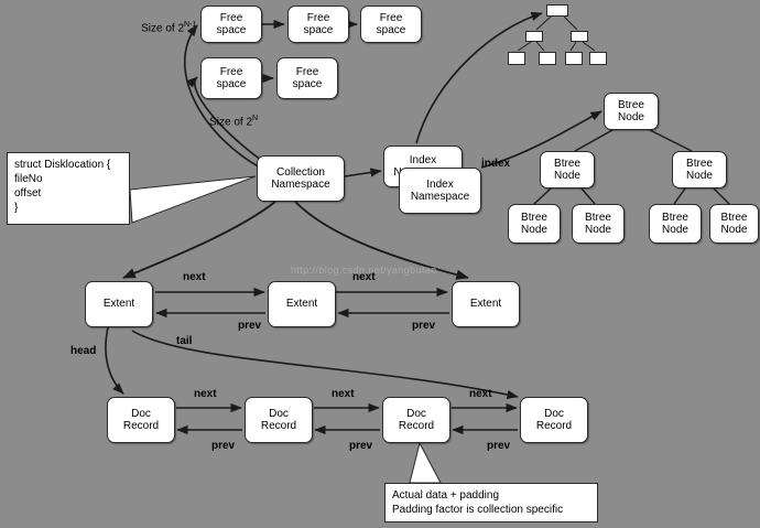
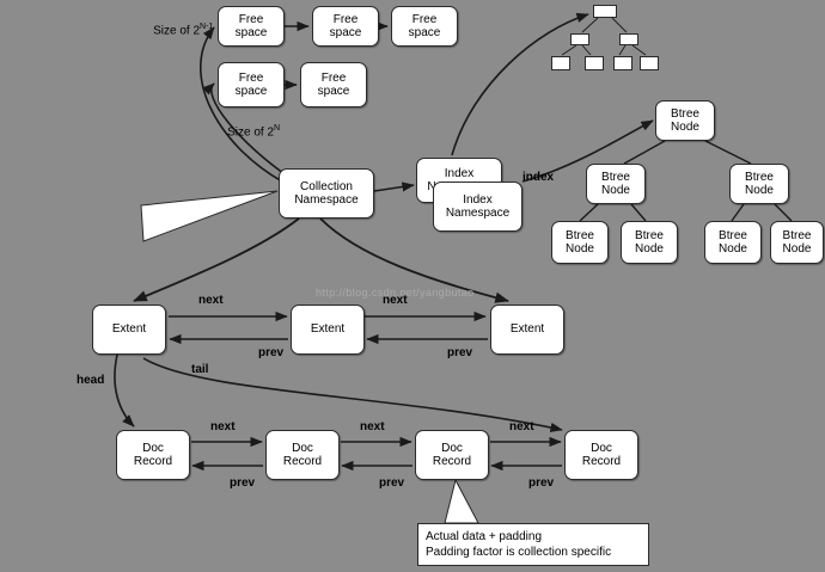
  Free
  space
  Free
  space
  Free
  space
  Free
  space
  Free
  space
  Size of 2
  Size of 2
  Collection
  Namespace
  Index
  Index
  Namespace
  index
  Btree
  Node
  Btree
  Node
  Btree
  Node
  Btree
  Node
  Btree
  Node
  Btree
  Node
  Btree
  Node
  http://blog.csdn.net/yangbutao
  Extent
  Extent
  Extent
  Doc
  Record
  Doc
  Record
  Doc
  Record
  Doc
  Record
  next
  next
  prev
  prev
  head
  tail
  next
  next
  next
  prev
  prev
  prev
- struct Disklocation {
- fileNo
- offset
- }
  Actual data + padding
  Padding factor is collection specific
